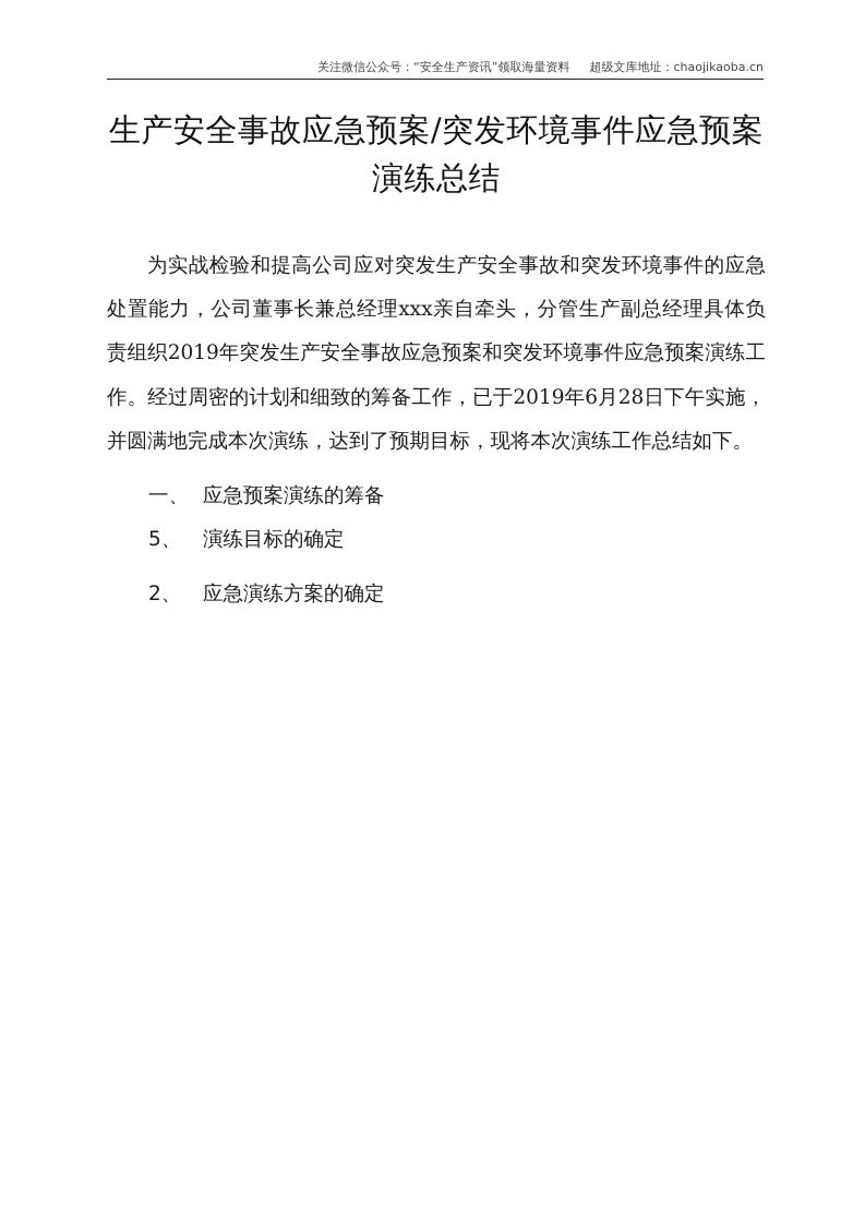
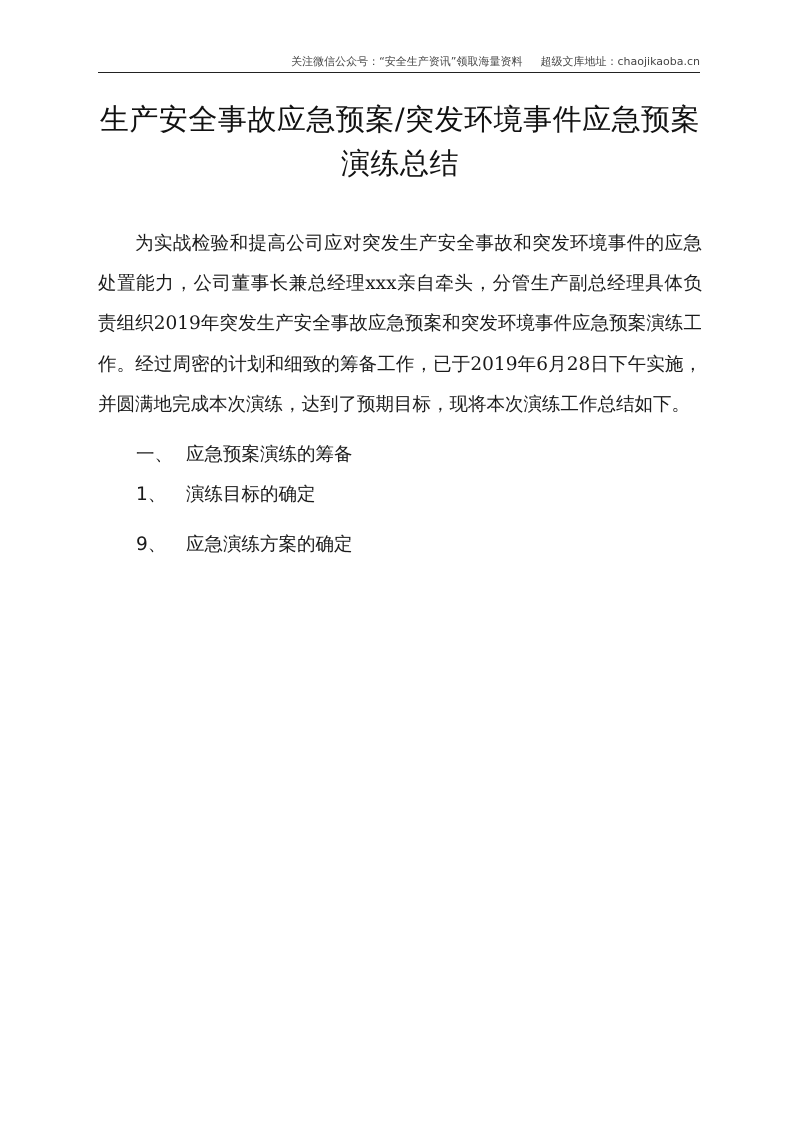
  关注微信公众号：“安全生产资讯”领取海量资料 超级文库地址：chaojikaoba.cn
  生产安全事故应急预案/突发环境事件应急预案
  演练总结
  为实战检验和提高公司应对突发生产安全事故和突发环境事件的应急处置能力，公司董事长兼总经理xxx亲自牵头，分管生产副总经理具体负责组织2019年突发生产安全事故应急预案和突发环境事件应急预案演练工作。经过周密的计划和细致的筹备工作，已于2019年6月28日下午实施，并圆满地完成本次演练，达到了预期目标，现将本次演练工作总结如下。
  一、 应急预案演练的筹备
- 5、 演练目标的确定
+ 1、 演练目标的确定
- 2、 应急演练方案的确定
+ 9、 应急演练方案的确定
